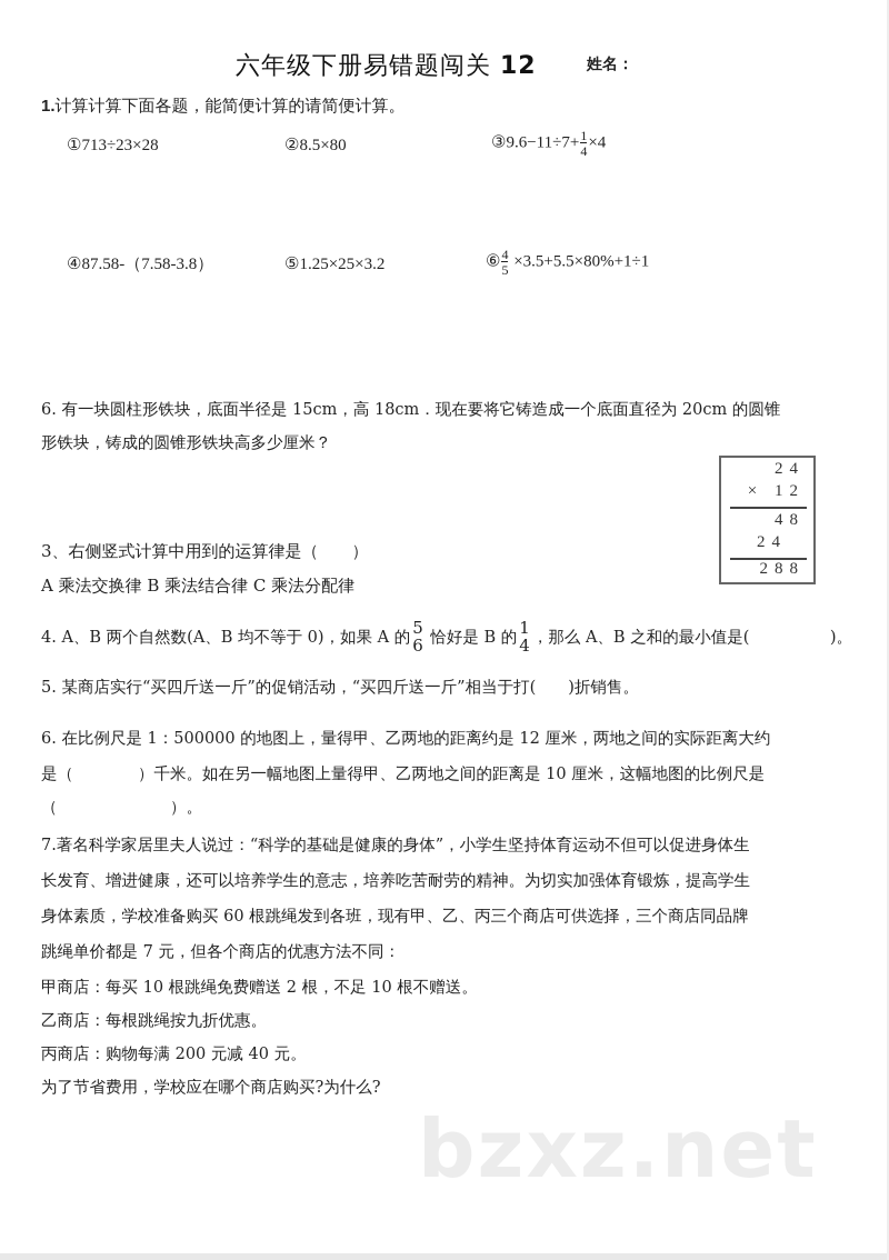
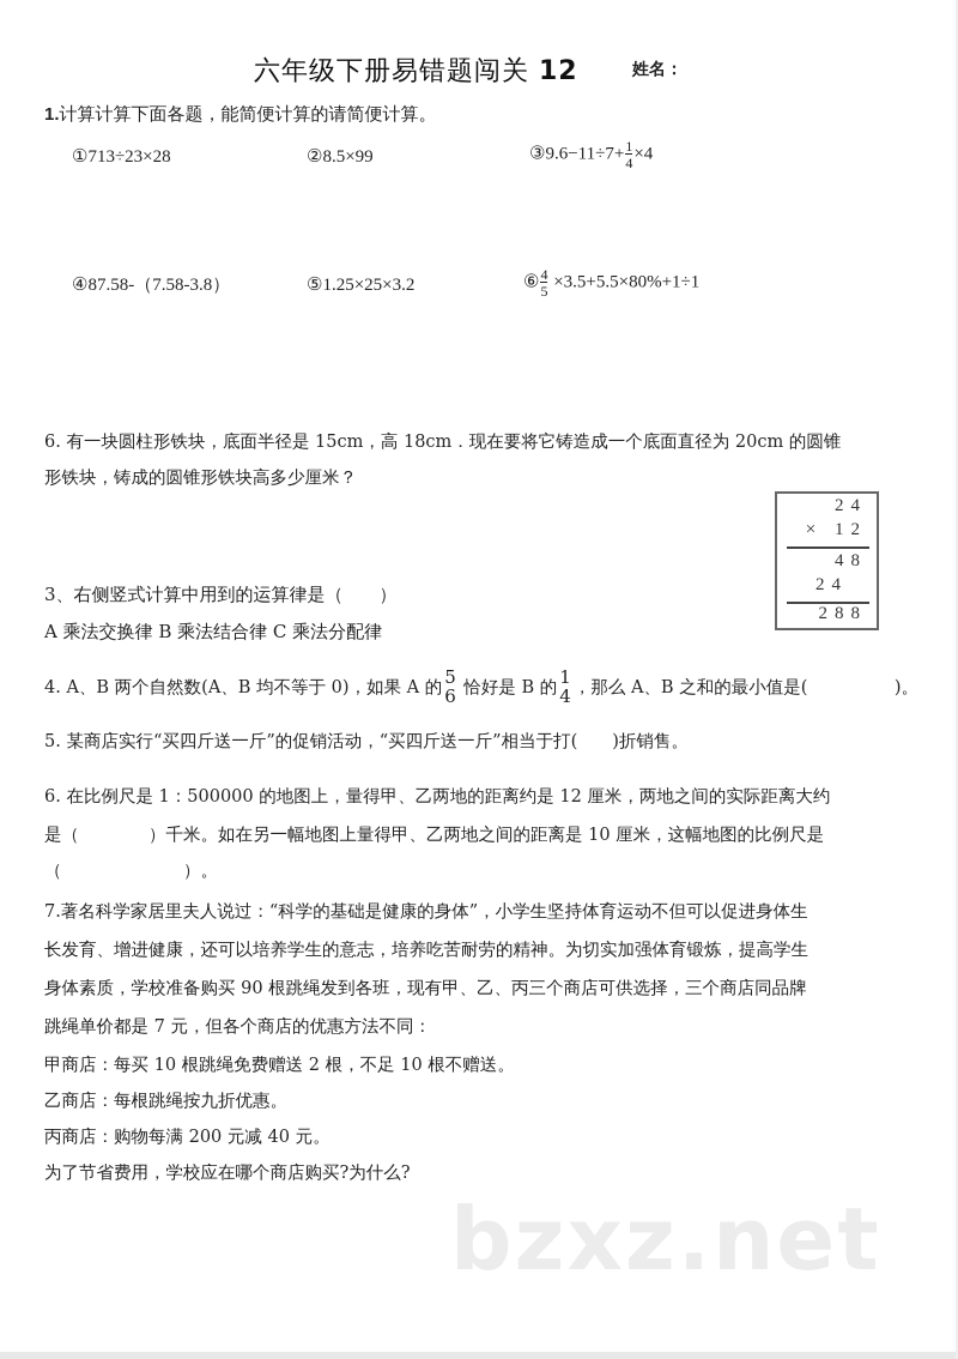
  六年级下册易错题闯关 12
  姓名：
  1.计算计算下面各题，能简便计算的请简便计算。
  ①713÷23×28
- ②8.5×80
+ ②8.5×99
  ③9.6−11÷7+
  1
  4
  ×4
  ④87.58-（7.58-3.8）
  ⑤1.25×25×3.2
  ⑥
  4
  5
  ×3.5+5.5×80%+1÷1
  6. 有一块圆柱形铁块，底面半径是 15cm，高 18cm．现在要将它铸造成一个底面直径为 20cm 的圆锥
  形铁块，铸成的圆锥形铁块高多少厘米？
  3、右侧竖式计算中用到的运算律是（ ）
  A 乘法交换律 B 乘法结合律 C 乘法分配律
  24
  × 12
  48
  24
  288
  4. A、B 两个自然数(A、B 均不等于 0)，如果 A 的
  5
  6
  恰好是 B 的
  1
  4
  ，那么 A、B 之和的最小值是( )。
  5. 某商店实行“买四斤送一斤”的促销活动，“买四斤送一斤”相当于打( )折销售。
  6. 在比例尺是 1：500000 的地图上，量得甲、乙两地的距离约是 12 厘米，两地之间的实际距离大约
  是（ ）千米。如在另一幅地图上量得甲、乙两地之间的距离是 10 厘米，这幅地图的比例尺是
  （ ）。
  7.著名科学家居里夫人说过：“科学的基础是健康的身体”，小学生坚持体育运动不但可以促进身体生
  长发育、增进健康，还可以培养学生的意志，培养吃苦耐劳的精神。为切实加强体育锻炼，提高学生
- 身体素质，学校准备购买 60 根跳绳发到各班，现有甲、乙、丙三个商店可供选择，三个商店同品牌
+ 身体素质，学校准备购买 90 根跳绳发到各班，现有甲、乙、丙三个商店可供选择，三个商店同品牌
  跳绳单价都是 7 元，但各个商店的优惠方法不同：
  甲商店：每买 10 根跳绳免费赠送 2 根，不足 10 根不赠送。
  乙商店：每根跳绳按九折优惠。
  丙商店：购物每满 200 元减 40 元。
  为了节省费用，学校应在哪个商店购买?为什么?
